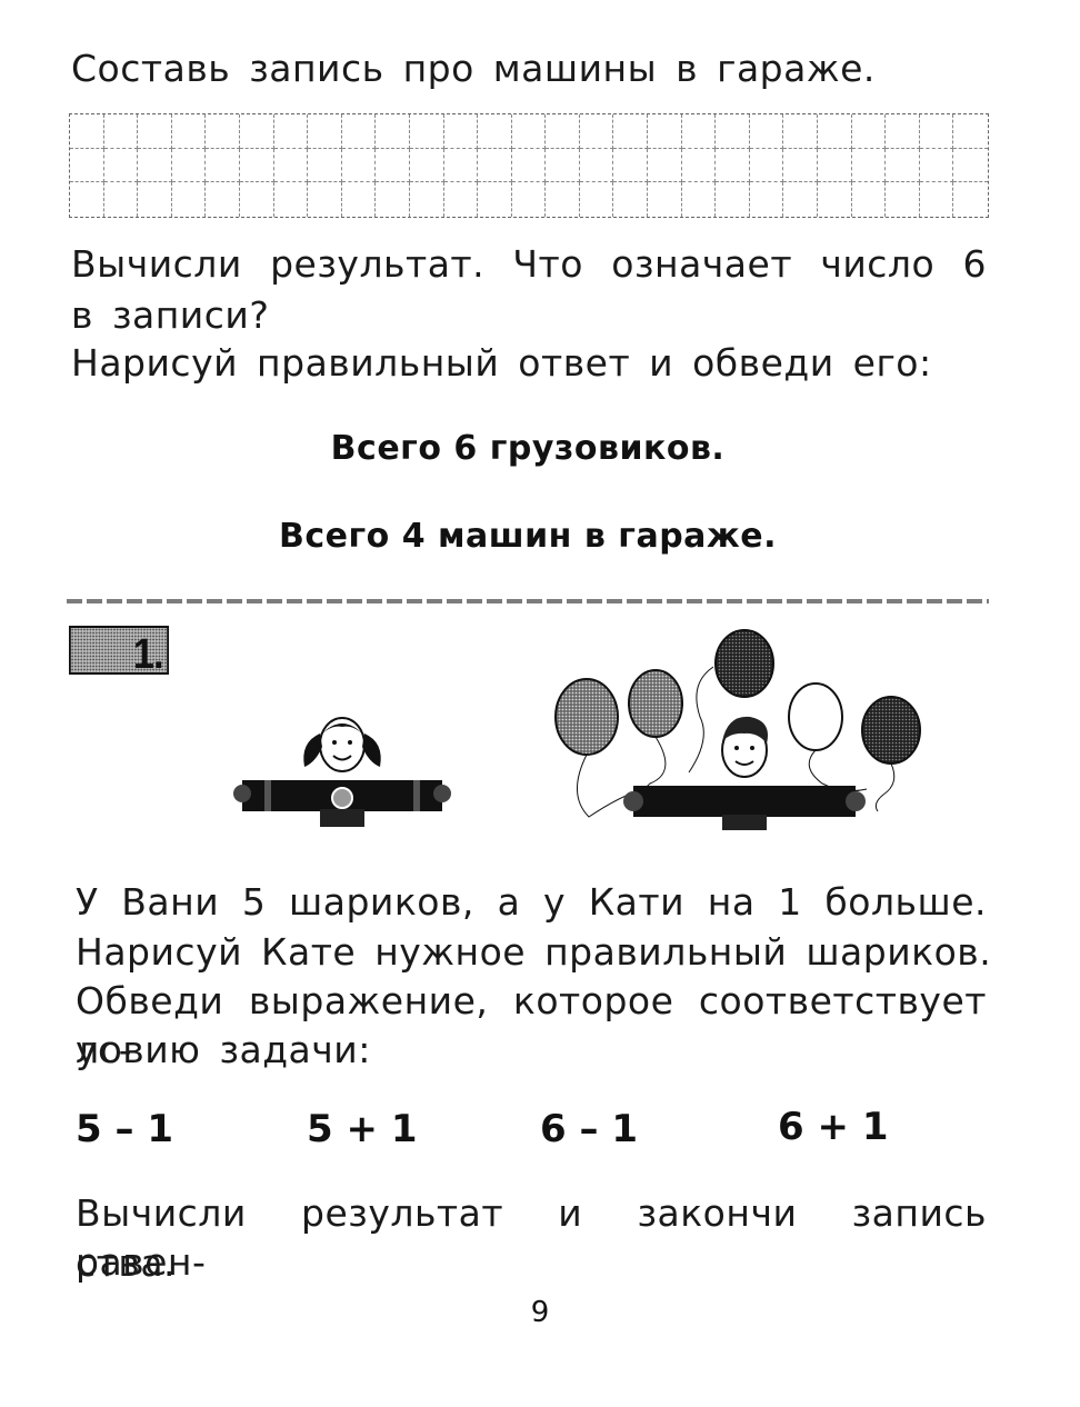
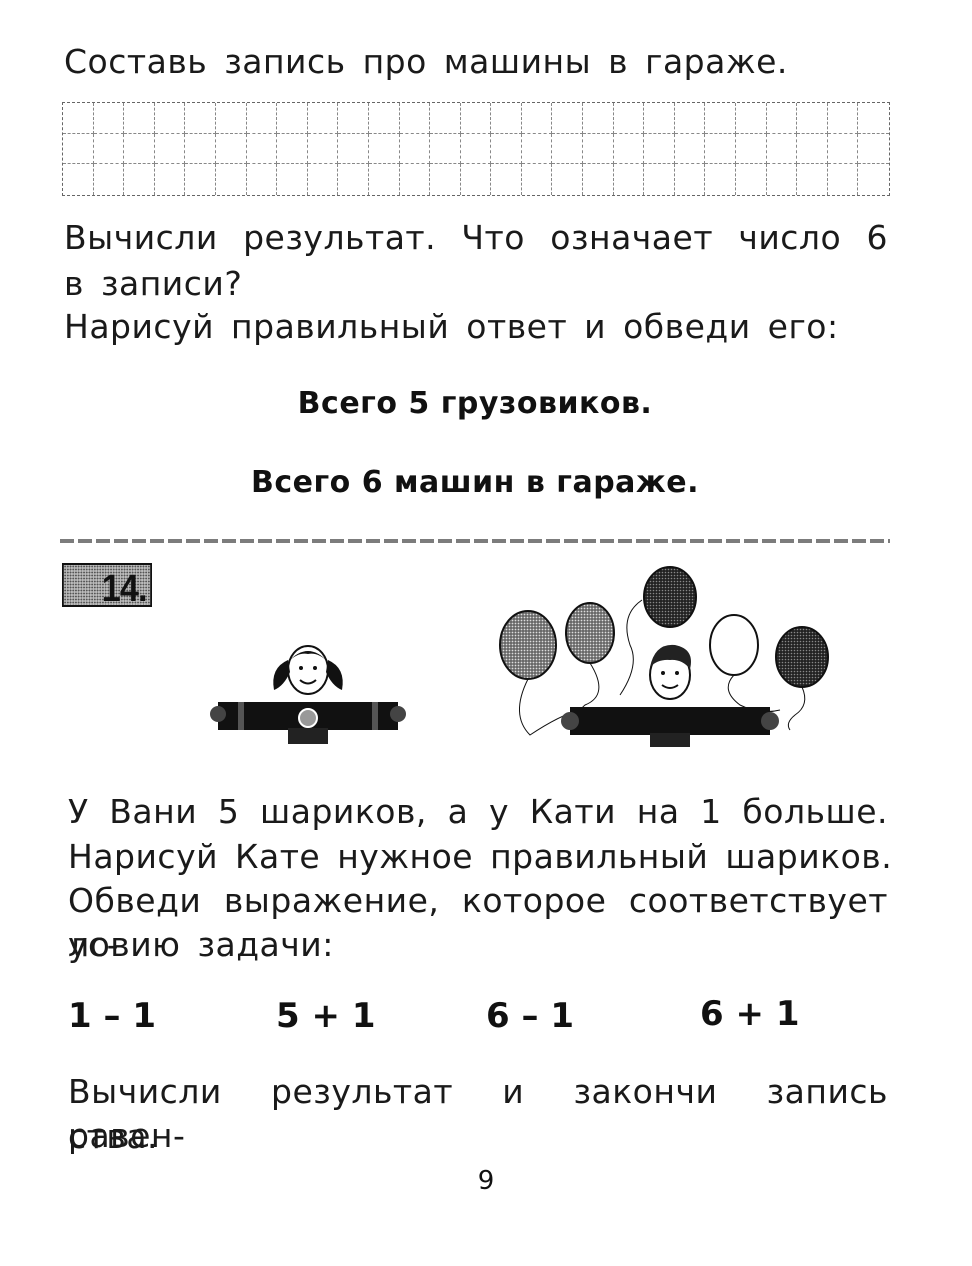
  Составь запись про машины в гараже.
  Вычисли результат. Что означает число 6
  в записи?
  Нарисуй правильный ответ и обведи его:
- Всего 6 грузовиков.
+ Всего 5 грузовиков.
- Всего 4 машин в гараже.
+ Всего 6 машин в гараже.
- 1.
+ 14.
  У Вани 5 шариков, а у Кати на 1 больше.
  Нарисуй Кате нужное правильный шариков.
  Обведи выражение, которое соответствует ус-
  ловию задачи:
- 5 – 1
+ 1 – 1
  5 + 1
  6 – 1
  6 + 1
  Вычисли результат и закончи запись равен-
  ства.
  9
